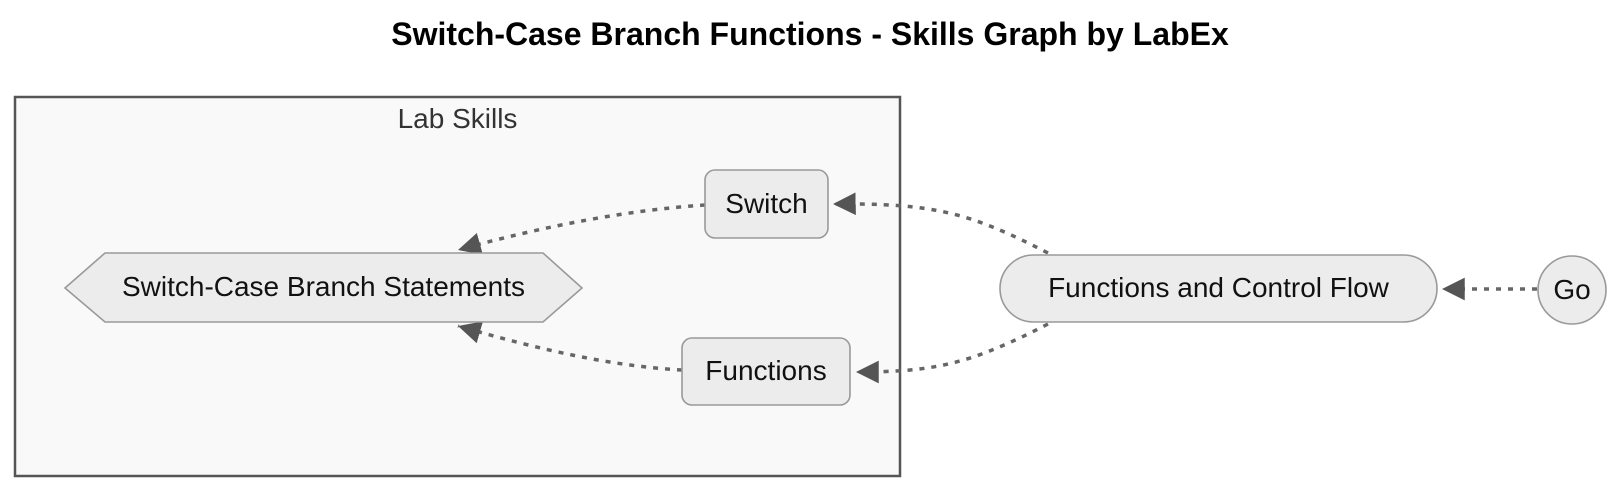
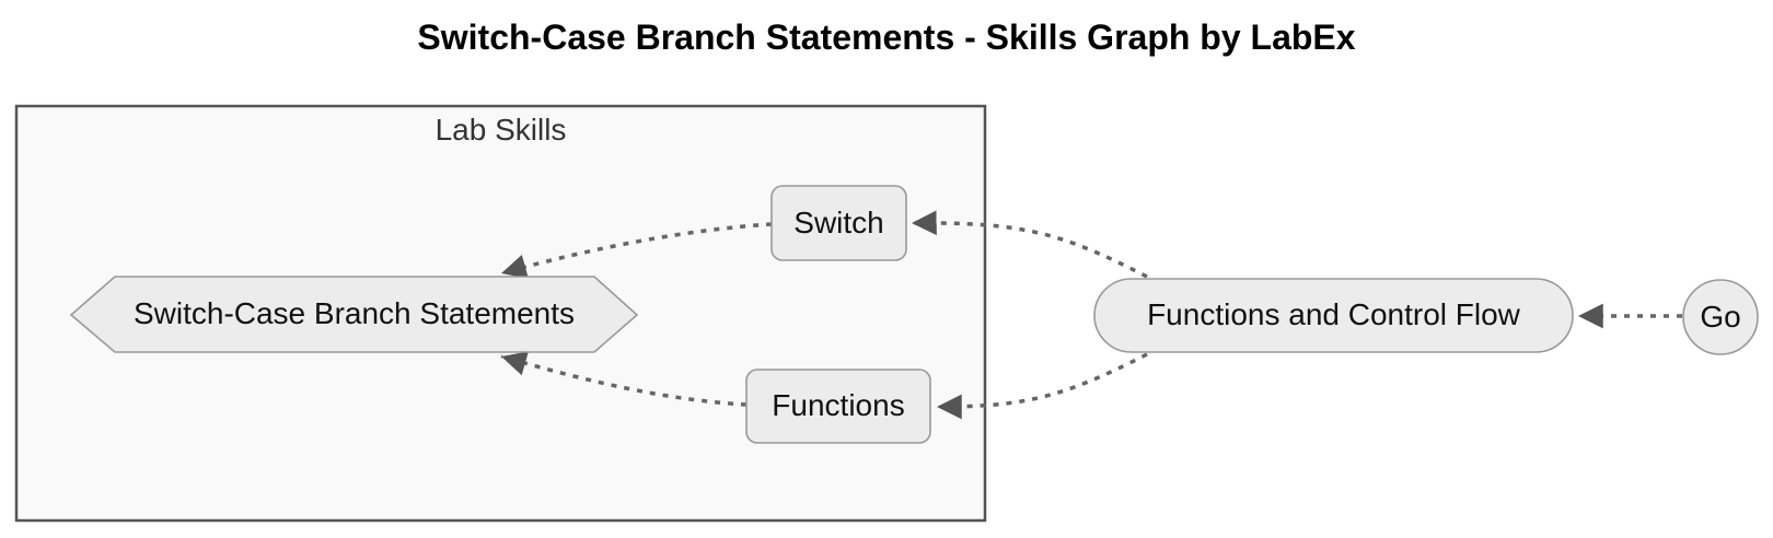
- Switch-Case Branch Functions - Skills Graph by LabEx
+ Switch-Case Branch Statements - Skills Graph by LabEx
  Lab Skills
  Switch-Case Branch Statements
  Switch
  Functions
  Functions and Control Flow
  Go
